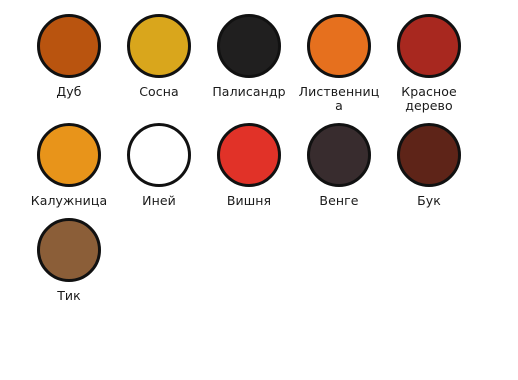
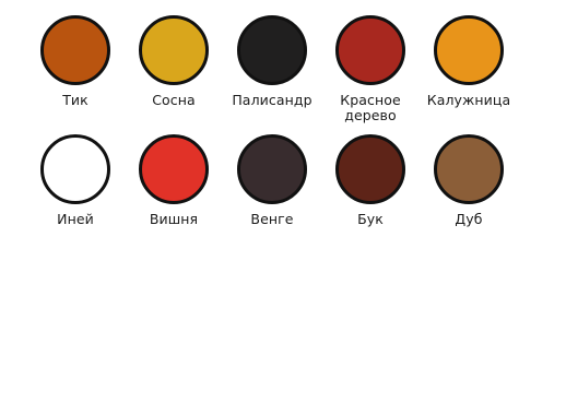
- Дуб
+ Тик
  Сосна
  Палисандр
- Лиственница
  Красное дерево
  Калужница
  Иней
  Вишня
  Венге
  Бук
- Тик
+ Дуб
